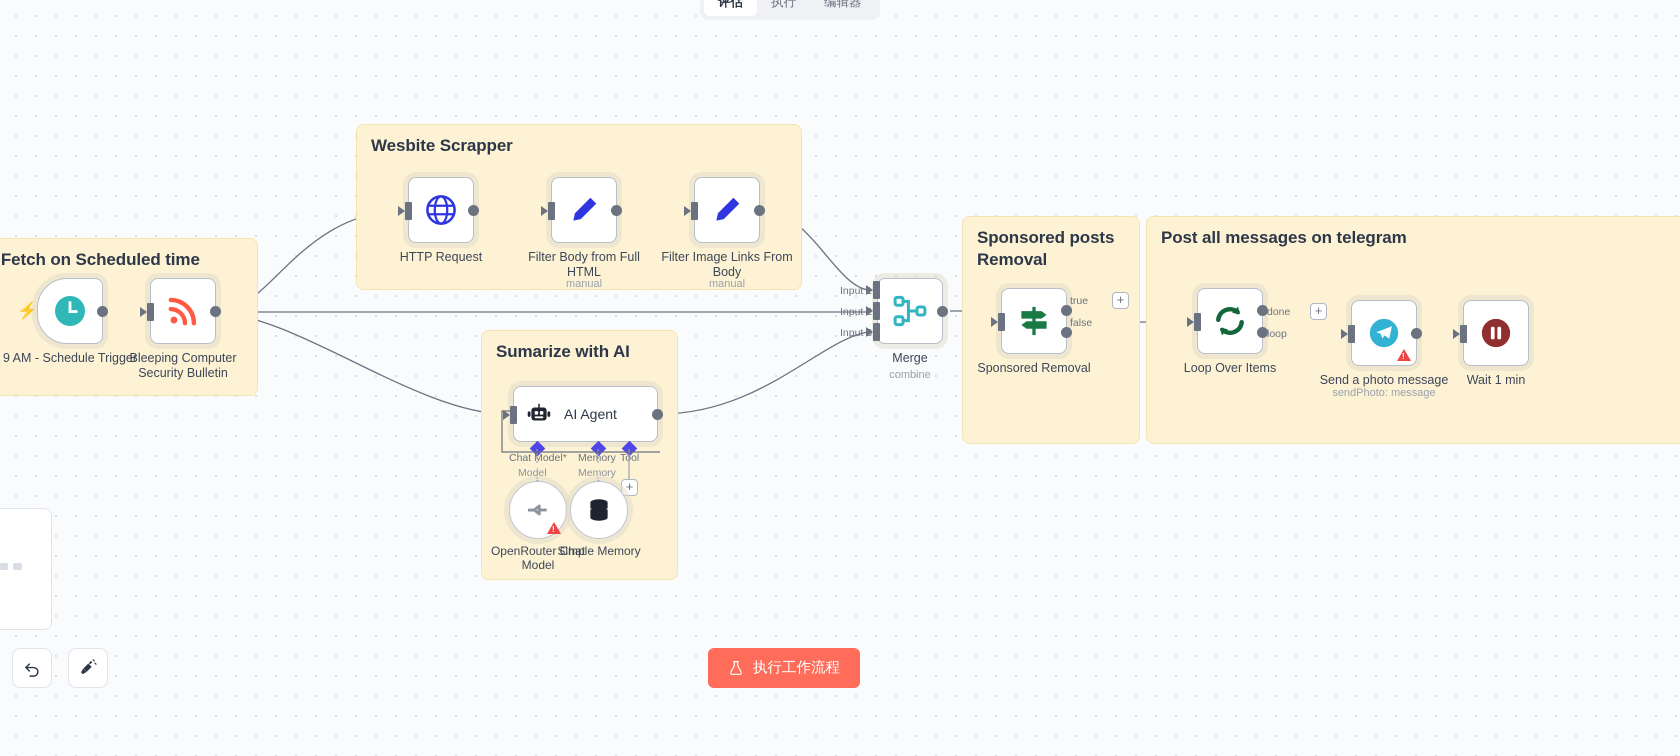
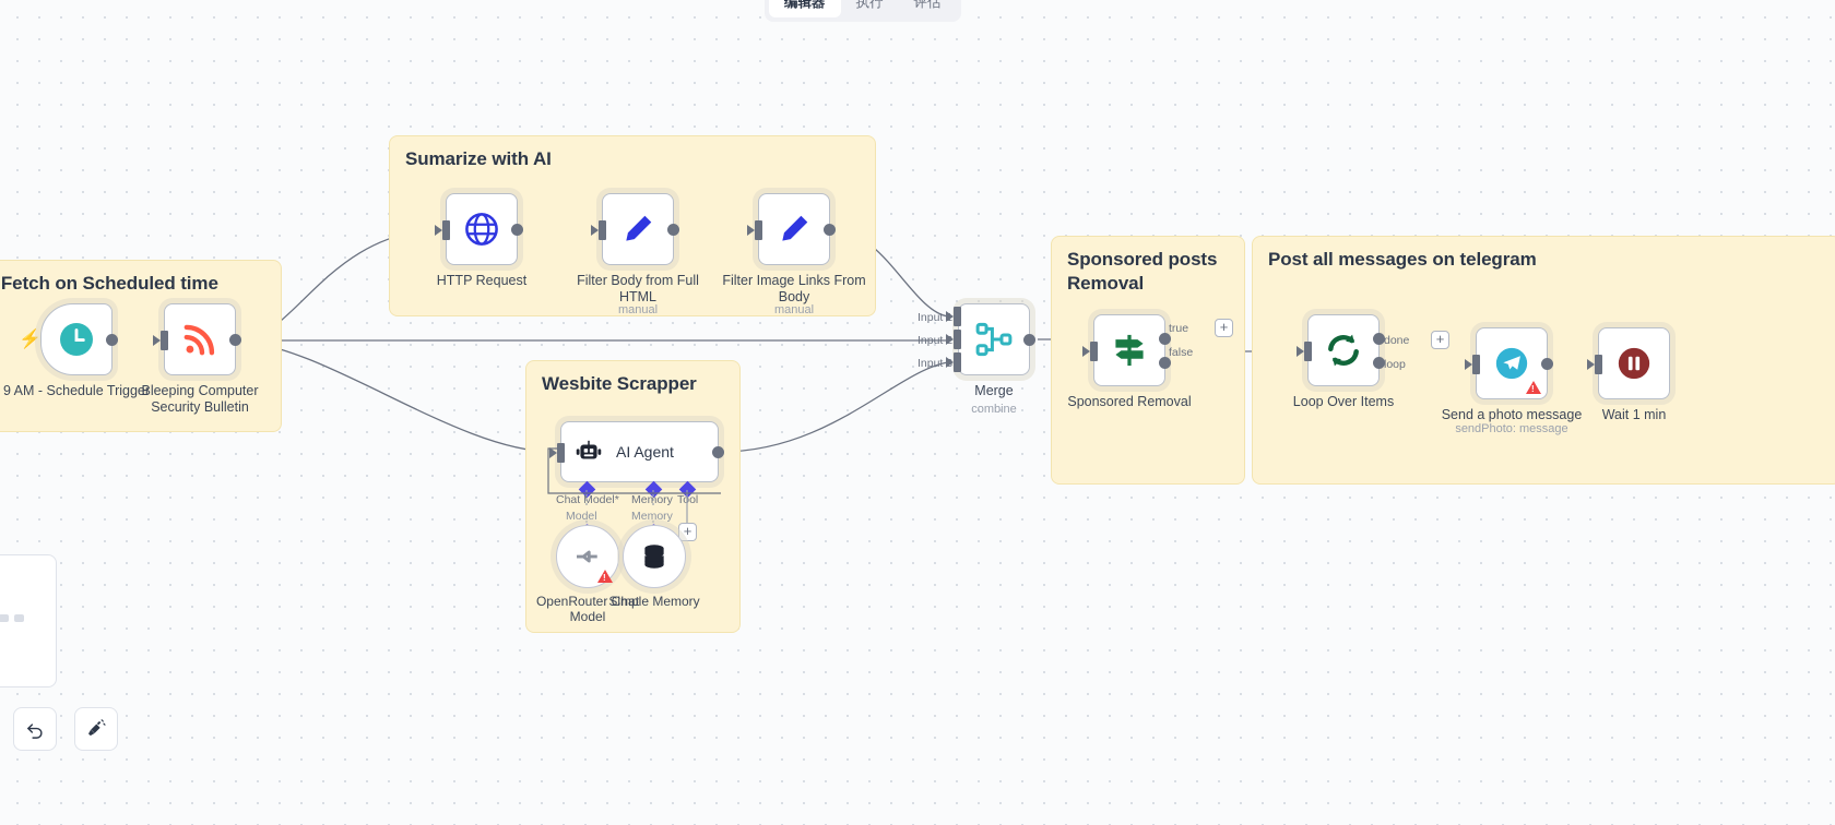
- 评估
+ 编辑器
  执行
- 编辑器
+ 评估
  Fetch on Scheduled time
  ⚡
  9 AM - Schedule Trigger
  Bleeping Computer
  Security Bulletin
- Wesbite Scrapper
+ Sumarize with AI
  HTTP Request
  Filter Body from Full
  HTML
  manual
  Filter Image Links From
  Body
  manual
- Sumarize with AI
+ Wesbite Scrapper
  AI Agent
  Chat Model*
  Model
  Memory
  Memory
  Tool
  +
  OpenRouter Chat
  Model
  Simple Memory
  Merge
  combine
  Input 1
  Input 2
  Input 3
  Sponsored posts Removal
  Sponsored Removal
  true
  false
  +
  Post all messages on telegram
  Loop Over Items
  done
  loop
  +
  Send a photo message
  sendPhoto: message
  Wait 1 min
- 执行工作流程
